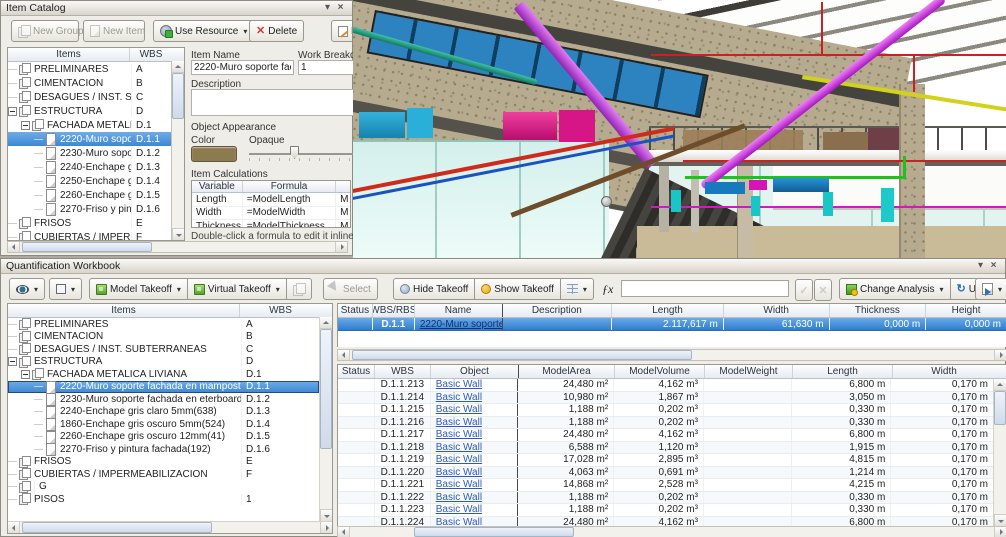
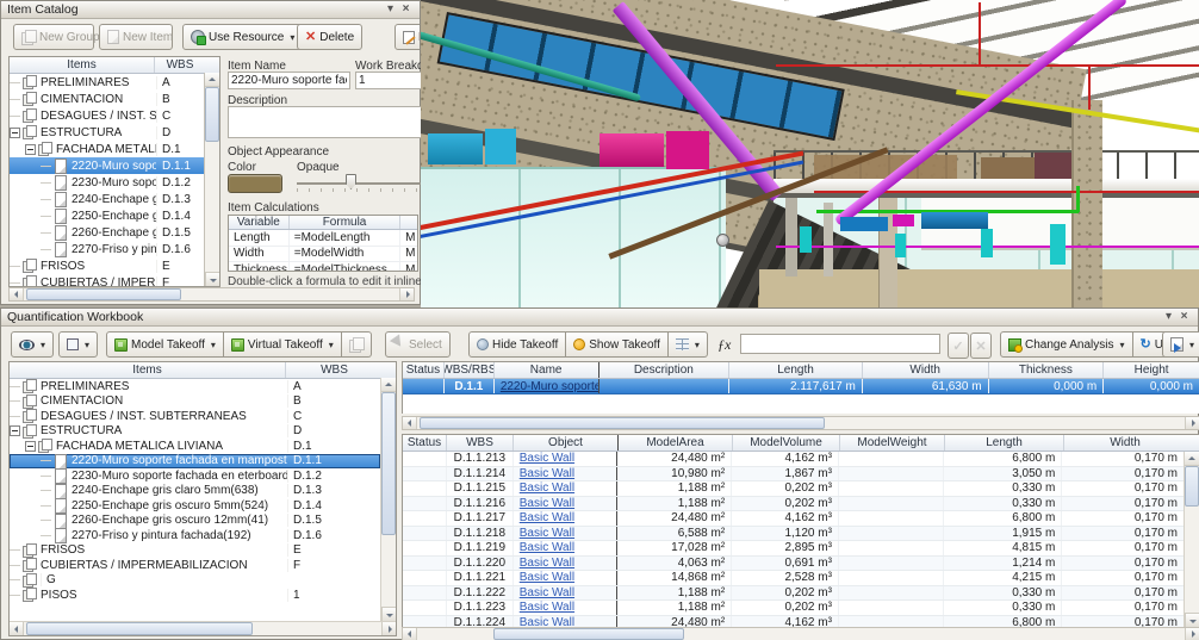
  Item Catalog
  ▾
  ×
  New Group
  New Item
  Use Resource
  ▾
  ✕
  Delete
  Items
  WBS
  PRELIMINARES
  A
  CIMENTACION
  B
  C
  ESTRUCTURA
  D
  D.1
  D.1.1
  D.1.2
  D.1.3
  D.1.4
  D.1.5
  D.1.6
  FRISOS
  E
  CUBIERTAS / IMPER
  F
  Item Name
  1
  Description
  Object Appearance
  Color
  Opaque
  Item Calculations
  Variable
  Formula
  Length
  =ModelLength
  M
  Width
  =ModelWidth
  M
  Thickness
  =ModelThickness
  M
  Double-click a formula to edit it inline
  Quantification Workbook
  ▾
  ×
  ▾
  ▾
  Model Takeoff
  ▾
  Virtual Takeoff
  ▾
  Select
  Hide Takeoff
  Show Takeoff
  ▾
  ƒx
  ✓
  ✕
  Change Analysis
  ▾
  ↻
  ▾
  Items
  WBS
  PRELIMINARES
  A
  CIMENTACION
  B
  DESAGUES / INST. SUBTERRANEAS
  C
  ESTRUCTURA
  D
  FACHADA METÁLICA LIVIANA
  D.1
  2220-Muro soporte fachada en mampost
  D.1.1
  2230-Muro soporte fachada en eterboard
  D.1.2
  2240-Enchape gris claro 5mm(638)
  D.1.3
- 1860-Enchape gris oscuro 5mm(524)
+ 2250-Enchape gris oscuro 5mm(524)
  D.1.4
  2260-Enchape gris oscuro 12mm(41)
  D.1.5
  2270-Friso y pintura fachada(192)
  D.1.6
  FRISOS
  E
  CUBIERTAS / IMPERMEABILIZACION
  F
  G
  PISOS
  1
  Status
  WBS/RBS
  Name
  Description
  Length
  Width
  Thickness
  Height
  D.1.1
  2.117,617 m
  61,630 m
  0,000 m
  0,000 m
  Status
  WBS
  Object
  ModelArea
  ModelVolume
  ModelWeight
  Length
  Width
  D.1.1.213
  Basic Wall
  24,480 m²
  4,162 m³
  6,800 m
  0,170 m
  D.1.1.214
  Basic Wall
  10,980 m²
  1,867 m³
  3,050 m
  0,170 m
  D.1.1.215
  Basic Wall
  1,188 m²
  0,202 m³
  0,330 m
  0,170 m
  D.1.1.216
  Basic Wall
  1,188 m²
  0,202 m³
  0,330 m
  0,170 m
  D.1.1.217
  Basic Wall
  24,480 m²
  4,162 m³
  6,800 m
  0,170 m
  D.1.1.218
  Basic Wall
  6,588 m²
  1,120 m³
  1,915 m
  0,170 m
  D.1.1.219
  Basic Wall
  17,028 m²
  2,895 m³
  4,815 m
  0,170 m
  D.1.1.220
  Basic Wall
  4,063 m²
  0,691 m³
  1,214 m
  0,170 m
  D.1.1.221
  Basic Wall
  14,868 m²
  2,528 m³
  4,215 m
  0,170 m
  D.1.1.222
  Basic Wall
  1,188 m²
  0,202 m³
  0,330 m
  0,170 m
  D.1.1.223
  Basic Wall
  1,188 m²
  0,202 m³
  0,330 m
  0,170 m
  D.1.1.224
  Basic Wall
  24,480 m²
  4,162 m³
  6,800 m
  0,170 m
